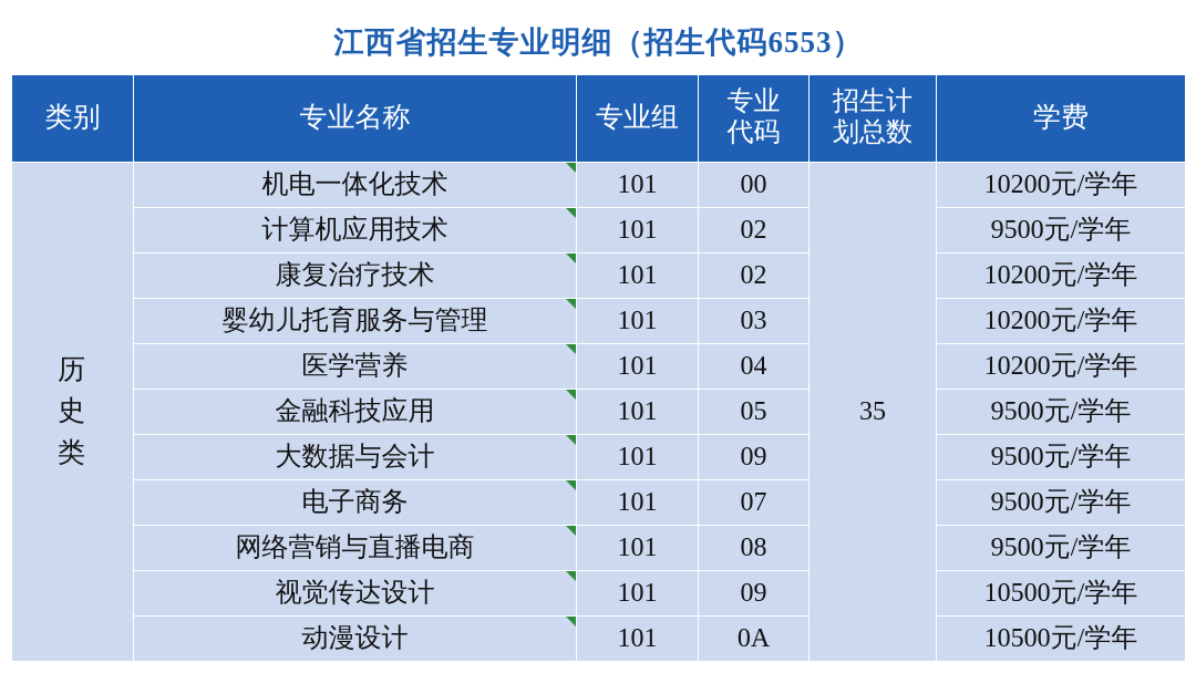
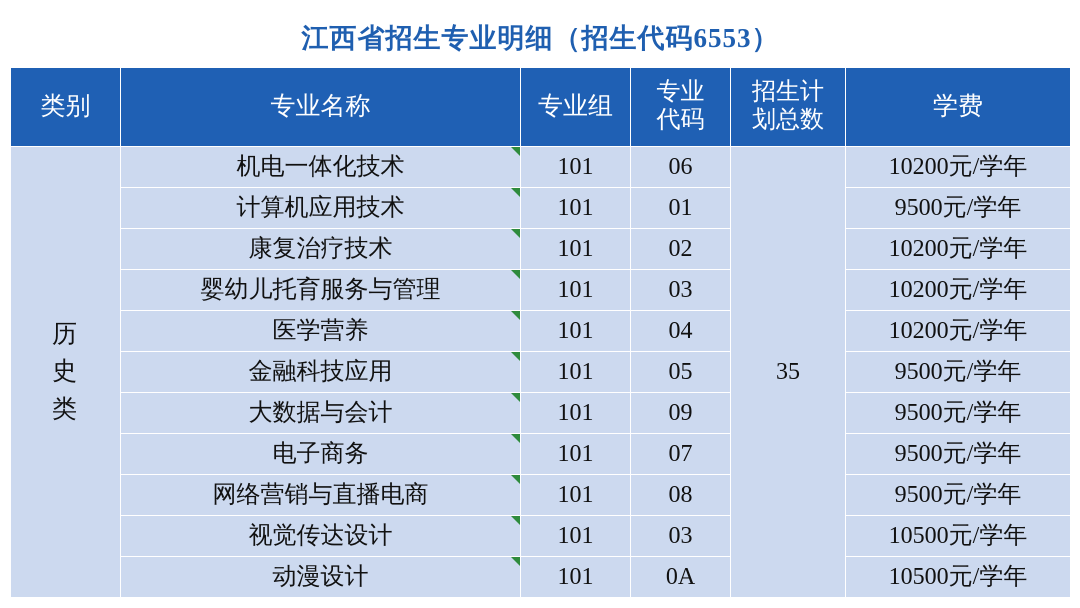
  江西省招生专业明细（招生代码6553）
  类别	专业名称	专业组	专业 代码	招生计 划总数	学费
- 历 史 类	机电一体化技术	101	00	35	10200元/学年
+ 历 史 类	机电一体化技术	101	06	35	10200元/学年
- 计算机应用技术	101	02	9500元/学年
+ 计算机应用技术	101	01	9500元/学年
  康复治疗技术	101	02	10200元/学年
  婴幼儿托育服务与管理	101	03	10200元/学年
  医学营养	101	04	10200元/学年
  金融科技应用	101	05	9500元/学年
  大数据与会计	101	09	9500元/学年
  电子商务	101	07	9500元/学年
  网络营销与直播电商	101	08	9500元/学年
- 视觉传达设计	101	09	10500元/学年
+ 视觉传达设计	101	03	10500元/学年
  动漫设计	101	0A	10500元/学年
